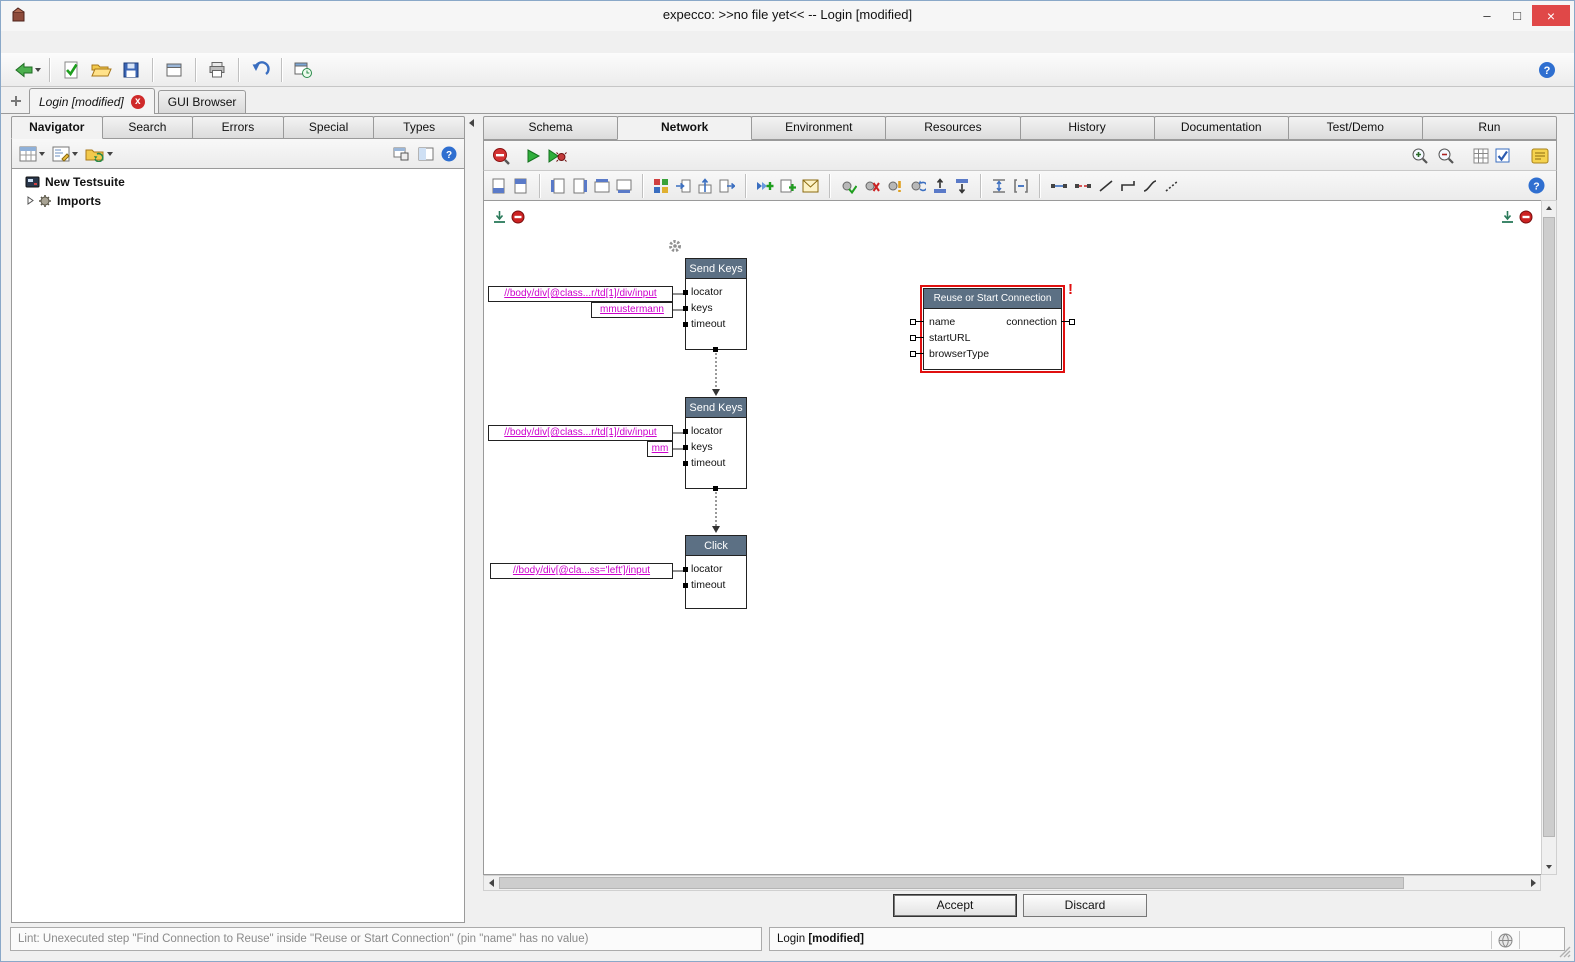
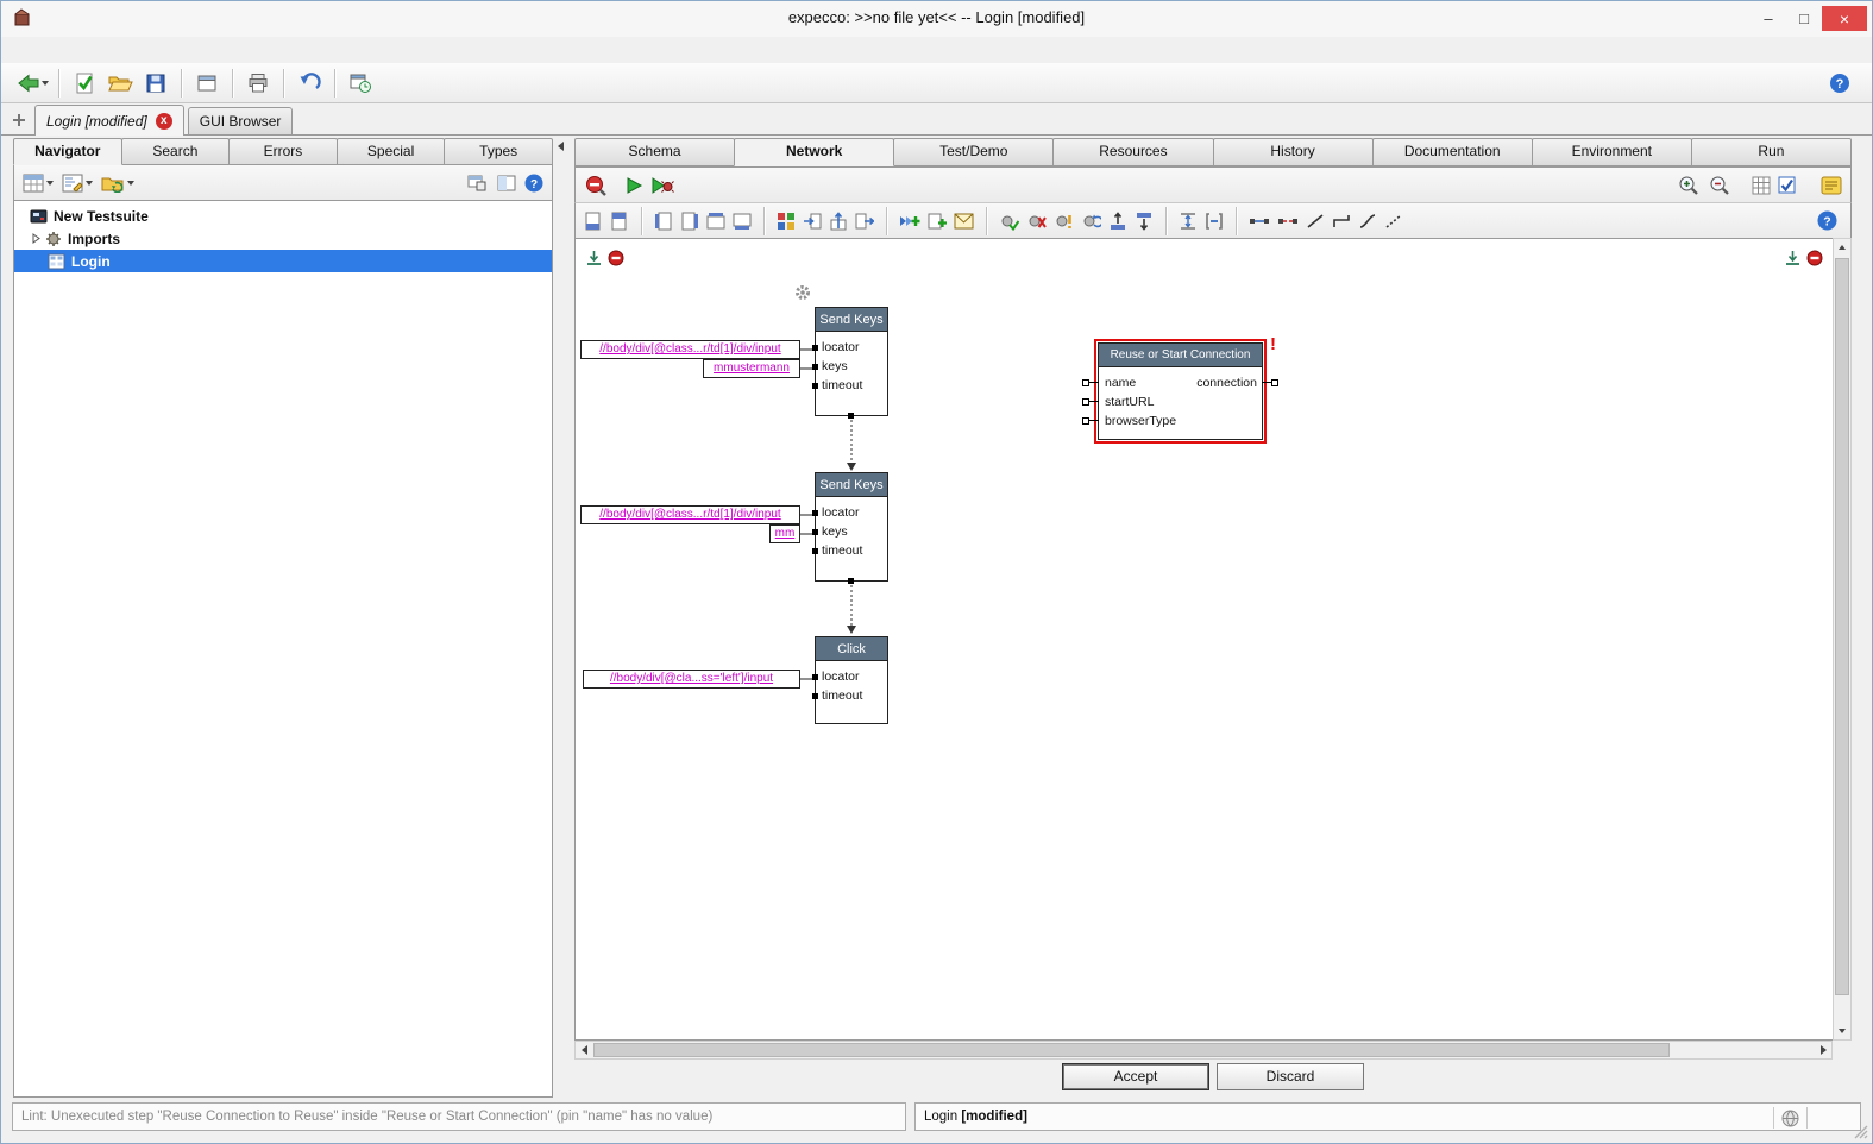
  expecco: >>no file yet<< -- Login [modified]
  –
  □
  ×
  ?
  Login [modified]
  x
  GUI Browser
  Navigator
  Search
  Errors
  Special
  Types
  ?
  New Testsuite
  Imports
+ Login
  Schema
  Network
- Environment
+ Test/Demo
  Resources
  History
  Documentation
- Test/Demo
+ Environment
  Run
  ?
  //body/div[@class...r/td[1]/div/input
  mmustermann
  //body/div[@class...r/td[1]/div/input
  mm
  //body/div[@cla...ss='left']/input
  Send Keys
  locator
  keys
  timeout
  Send Keys
  locator
  keys
  timeout
  Click
  locator
  timeout
  Reuse or Start Connection
  name
  connection
  startURL
  browserType
  !
  Accept
  Discard
- Lint: Unexecuted step "Find Connection to Reuse" inside "Reuse or Start Connection" (pin "name" has no value)
+ Lint: Unexecuted step "Reuse Connection to Reuse" inside "Reuse or Start Connection" (pin "name" has no value)
  Login [modified]
